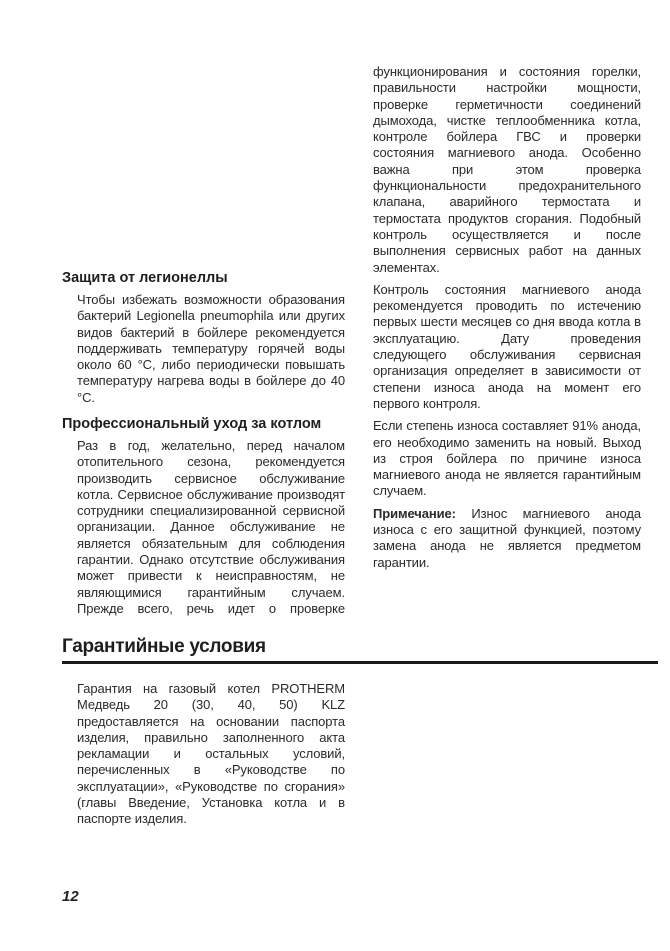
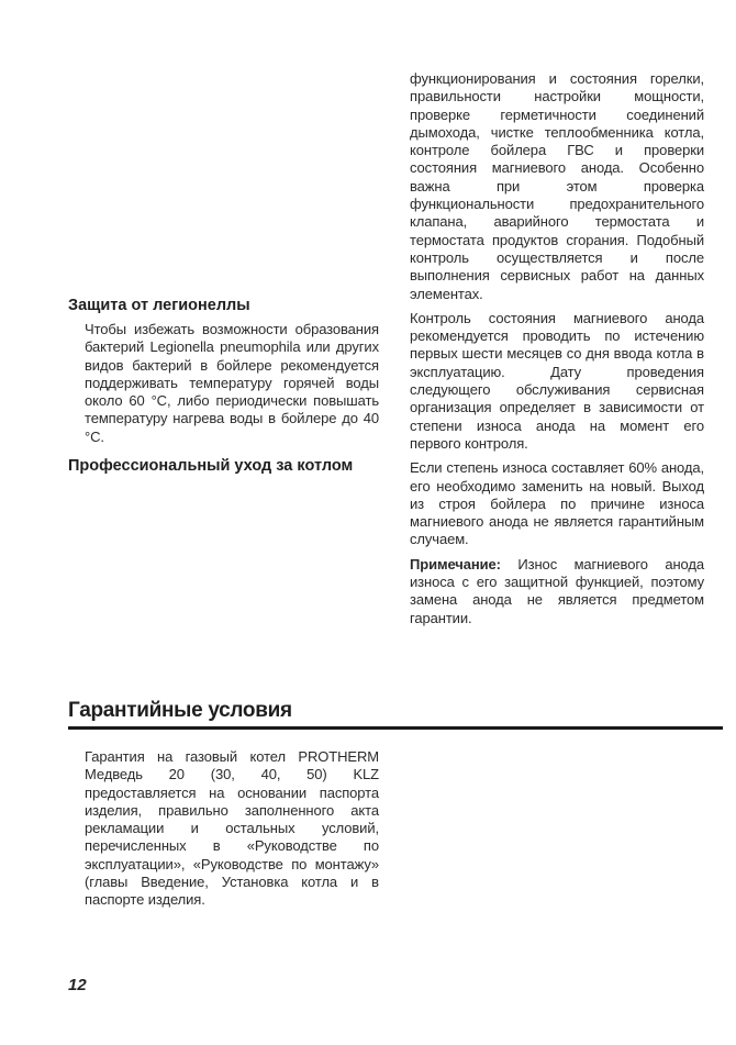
  Защита от легионеллы
  Чтобы избежать возможности образования бактерий Legionella pneumophila или других видов бактерий в бойлере рекомендуется поддерживать температуру горячей воды около 60 °C, либо периодически повышать температуру нагрева воды в бойлере до 40 °C.
  Профессиональный уход за котлом
- Раз в год, желательно, перед началом отопительного сезона, рекомендуется производить сервисное обслуживание котла. Сервисное обслуживание производят сотрудники специализированной сервисной организации. Данное обслуживание не является обязательным для соблюдения гарантии. Однако отсутствие обслуживания может привести к неисправностям, не являющимися гарантийным случаем. Прежде всего, речь идет о проверке
  функционирования и состояния горелки, правильности настройки мощности, проверке герметичности соединений дымохода, чистке теплообменника котла, контроле бойлера ГВС и проверки состояния магниевого анода. Особенно важна при этом проверка функциональности предохранительного клапана, аварийного термостата и термостата продуктов сгорания. Подобный контроль осуществляется и после выполнения сервисных работ на данных элементах.
  Контроль состояния магниевого анода рекомендуется проводить по истечению первых шести месяцев со дня ввода котла в эксплуатацию. Дату проведения следующего обслуживания сервисная организация определяет в зависимости от степени износа анода на момент его первого контроля.
- Если степень износа составляет 91% анода, его необходимо заменить на новый. Выход из строя бойлера по причине износа магниевого анода не является гарантийным случаем.
+ Если степень износа составляет 60% анода, его необходимо заменить на новый. Выход из строя бойлера по причине износа магниевого анода не является гарантийным случаем.
  Примечание: Износ магниевого анода износа с его защитной функцией, поэтому замена анода не является предметом гарантии.
  Гарантийные условия
- Гарантия на газовый котел PROTHERM Медведь 20 (30, 40, 50) KLZ предоставляется на основании паспорта изделия, правильно заполненного акта рекламации и остальных условий, перечисленных в «Руководстве по эксплуатации», «Руководстве по сгорания» (главы Введение, Установка котла и в паспорте изделия.
+ Гарантия на газовый котел PROTHERM Медведь 20 (30, 40, 50) KLZ предоставляется на основании паспорта изделия, правильно заполненного акта рекламации и остальных условий, перечисленных в «Руководстве по эксплуатации», «Руководстве по монтажу» (главы Введение, Установка котла и в паспорте изделия.
  12
